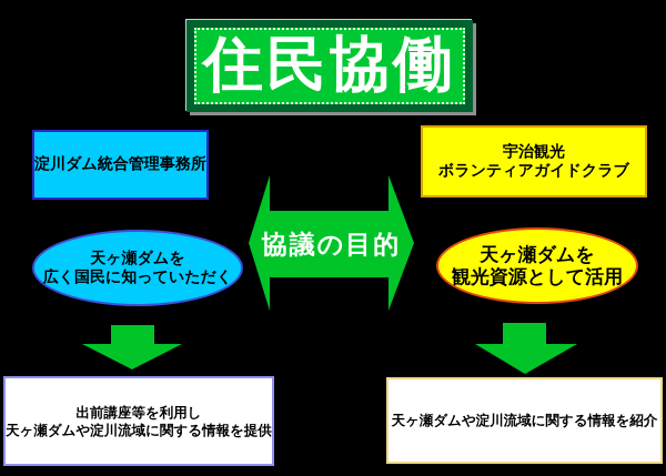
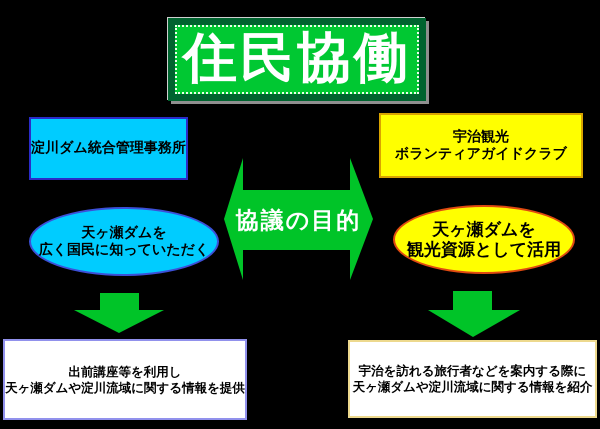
  住民協働
  淀川ダム統合管理事務所
  宇治観光
  ボランティアガイドクラブ
  協議の目的
  天ヶ瀬ダムを
  広く国民に知っていただく
  天ヶ瀬ダムを
  観光資源として活用
  出前講座等を利用し
  天ヶ瀬ダムや淀川流域に関する情報を提供
+ 宇治を訪れる旅行者などを案内する際に
  天ヶ瀬ダムや淀川流域に関する情報を紹介
